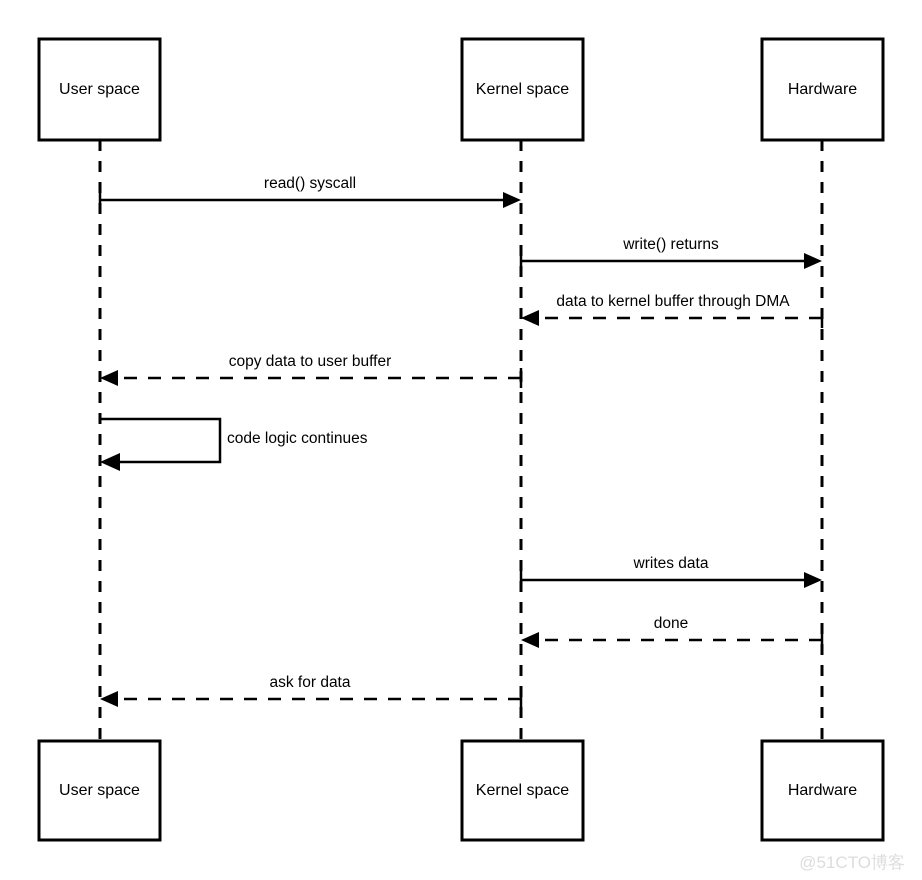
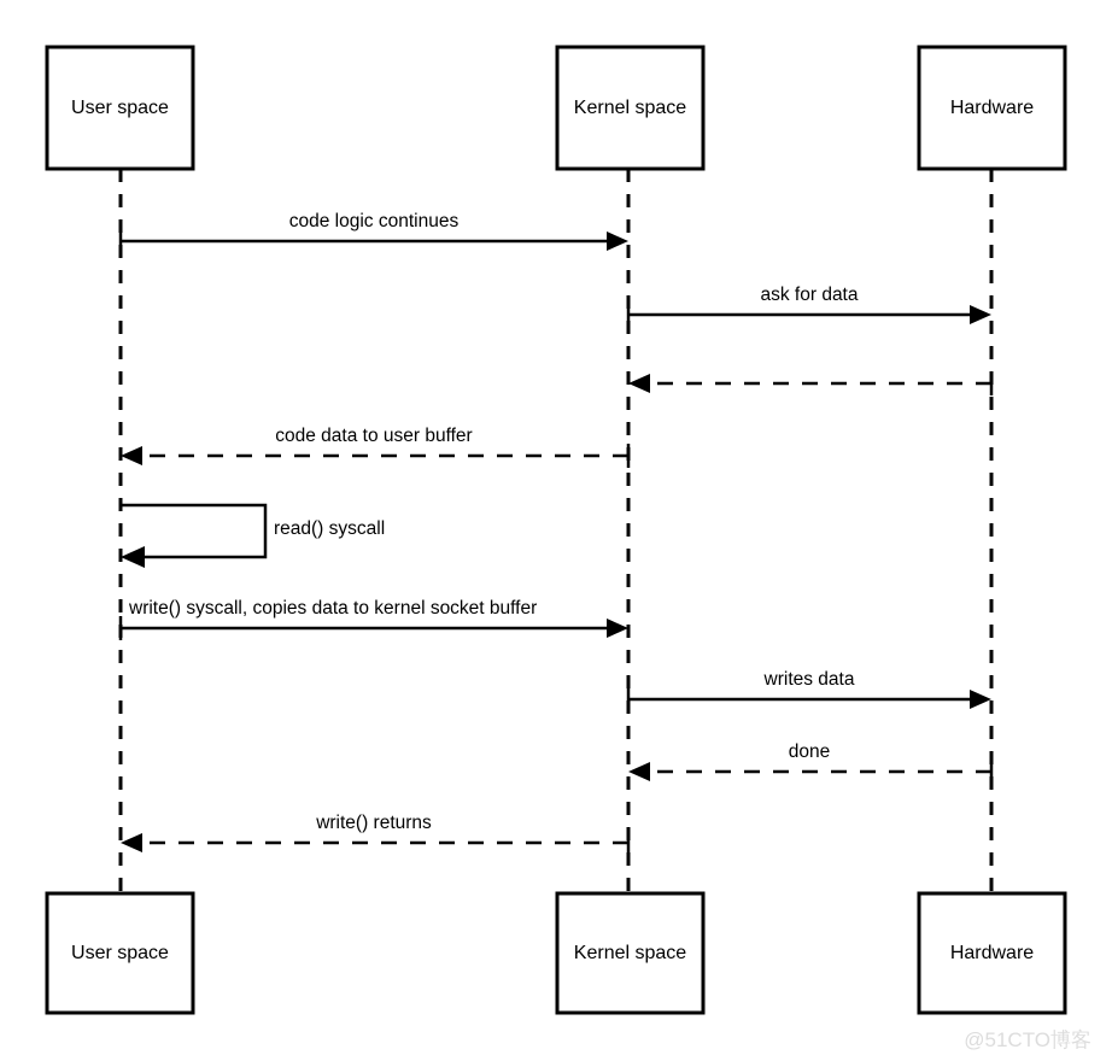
  User space
  Kernel space
  Hardware
- read() syscall
+ code logic continues
- write() returns
+ ask for data
- data to kernel buffer through DMA
- copy data to user buffer
+ code data to user buffer
- code logic continues
+ read() syscall
+ write() syscall, copies data to kernel socket buffer
  writes data
  done
- ask for data
+ write() returns
  User space
  Kernel space
  Hardware
  @51CTO博客
